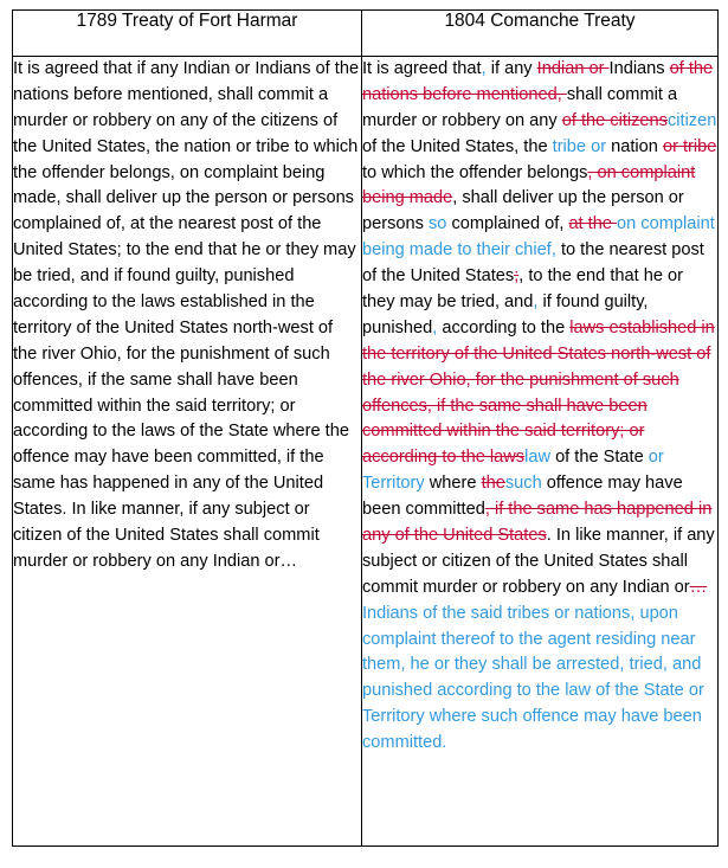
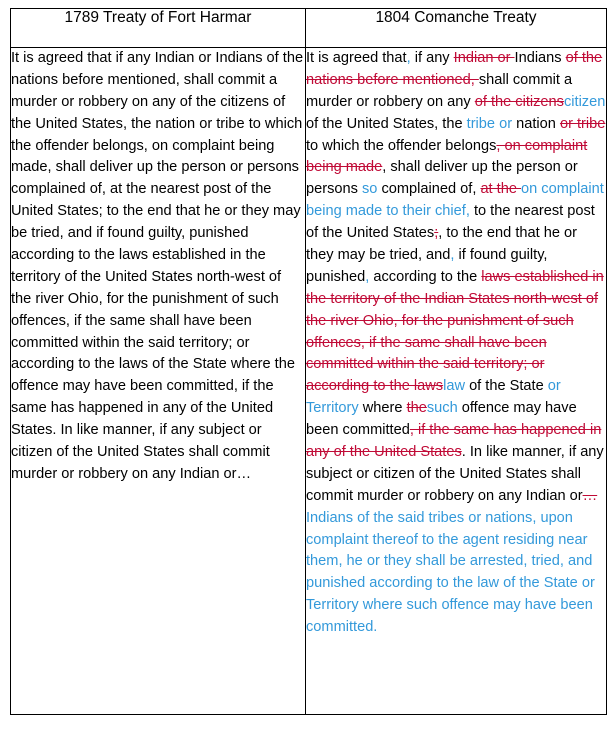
  1789 Treaty of Fort Harmar	1804 Comanche Treaty
- It is agreed that if any Indian or Indians of the nations before mentioned, shall commit a murder or robbery on any of the citizens of the United States, the nation or tribe to which the offender belongs, on complaint being made, shall deliver up the person or persons complained of, at the nearest post of the United States; to the end that he or they may be tried, and if found guilty, punished according to the laws established in the territory of the United States north-west of the river Ohio, for the punishment of such offences, if the same shall have been committed within the said territory; or according to the laws of the State where the offence may have been committed, if the same has happened in any of the United States. In like manner, if any subject or citizen of the United States shall commit murder or robbery on any Indian or…	It is agreed that, if any Indian or Indians of the nations before mentioned, shall commit a murder or robbery on any of the citizenscitizen of the United States, the tribe or nation or tribe to which the offender belongs, on complaint being made, shall deliver up the person or persons so complained of, at the on complaint being made to their chief, to the nearest post of the United States;, to the end that he or they may be tried, and, if found guilty, punished, according to the laws established in the territory of the United States north-west of the river Ohio, for the punishment of such offences, if the same shall have been committed within the said territory; or according to the lawslaw of the State or Territory where thesuch offence may have been committed, if the same has happened in any of the United States. In like manner, if any subject or citizen of the United States shall commit murder or robbery on any Indian or… Indians of the said tribes or nations, upon complaint thereof to the agent residing near them, he or they shall be arrested, tried, and punished according to the law of the State or Territory where such offence may have been committed.
+ It is agreed that if any Indian or Indians of the nations before mentioned, shall commit a murder or robbery on any of the citizens of the United States, the nation or tribe to which the offender belongs, on complaint being made, shall deliver up the person or persons complained of, at the nearest post of the United States; to the end that he or they may be tried, and if found guilty, punished according to the laws established in the territory of the United States north-west of the river Ohio, for the punishment of such offences, if the same shall have been committed within the said territory; or according to the laws of the State where the offence may have been committed, if the same has happened in any of the United States. In like manner, if any subject or citizen of the United States shall commit murder or robbery on any Indian or…	It is agreed that, if any Indian or Indians of the nations before mentioned, shall commit a murder or robbery on any of the citizenscitizen of the United States, the tribe or nation or tribe to which the offender belongs, on complaint being made, shall deliver up the person or persons so complained of, at the on complaint being made to their chief, to the nearest post of the United States;, to the end that he or they may be tried, and, if found guilty, punished, according to the laws established in the territory of the Indian States north-west of the river Ohio, for the punishment of such offences, if the same shall have been committed within the said territory; or according to the lawslaw of the State or Territory where thesuch offence may have been committed, if the same has happened in any of the United States. In like manner, if any subject or citizen of the United States shall commit murder or robbery on any Indian or… Indians of the said tribes or nations, upon complaint thereof to the agent residing near them, he or they shall be arrested, tried, and punished according to the law of the State or Territory where such offence may have been committed.
